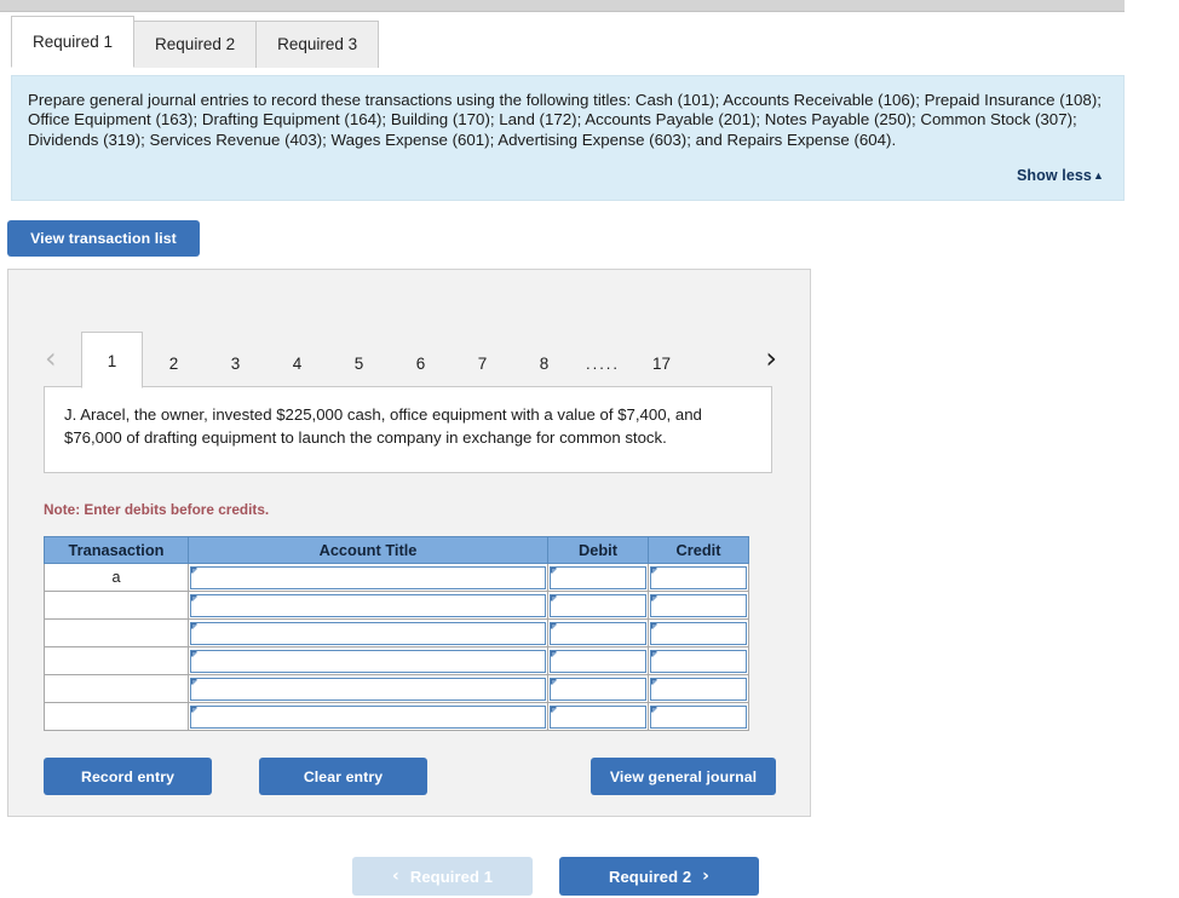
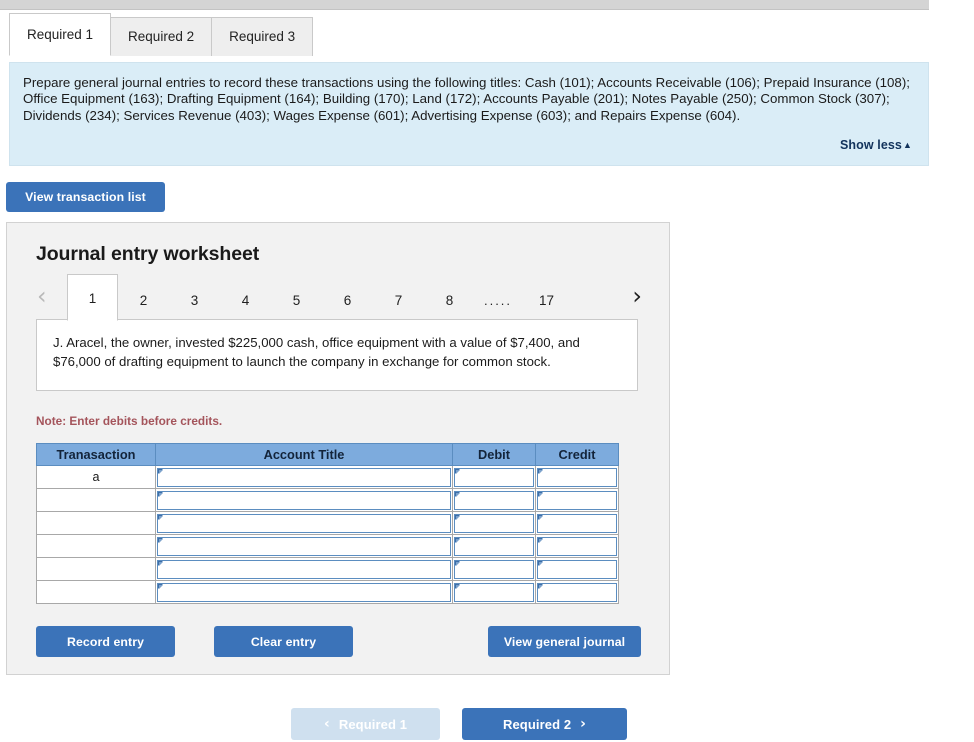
  Required 1
  Required 2
  Required 3
- Prepare general journal entries to record these transactions using the following titles: Cash (101); Accounts Receivable (106); Prepaid Insurance (108); Office Equipment (163); Drafting Equipment (164); Building (170); Land (172); Accounts Payable (201); Notes Payable (250); Common Stock (307); Dividends (319); Services Revenue (403); Wages Expense (601); Advertising Expense (603); and Repairs Expense (604).
+ Prepare general journal entries to record these transactions using the following titles: Cash (101); Accounts Receivable (106); Prepaid Insurance (108); Office Equipment (163); Drafting Equipment (164); Building (170); Land (172); Accounts Payable (201); Notes Payable (250); Common Stock (307); Dividends (234); Services Revenue (403); Wages Expense (601); Advertising Expense (603); and Repairs Expense (604).
  Show less▲
  View transaction list
+ Journal entry worksheet
  ‹
  1
  2
  3
  4
  5
  6
  7
  8
  .....
  17
  ›
  J. Aracel, the owner, invested $225,000 cash, office equipment with a value of $7,400, and $76,000 of drafting equipment to launch the company in exchange for common stock.
  Note: Enter debits before credits.
  Tranasaction	Account Title	Debit	Credit
  a
  Record entry
  Clear entry
  View general journal
  ‹
  Required 1
  Required 2
  ›
